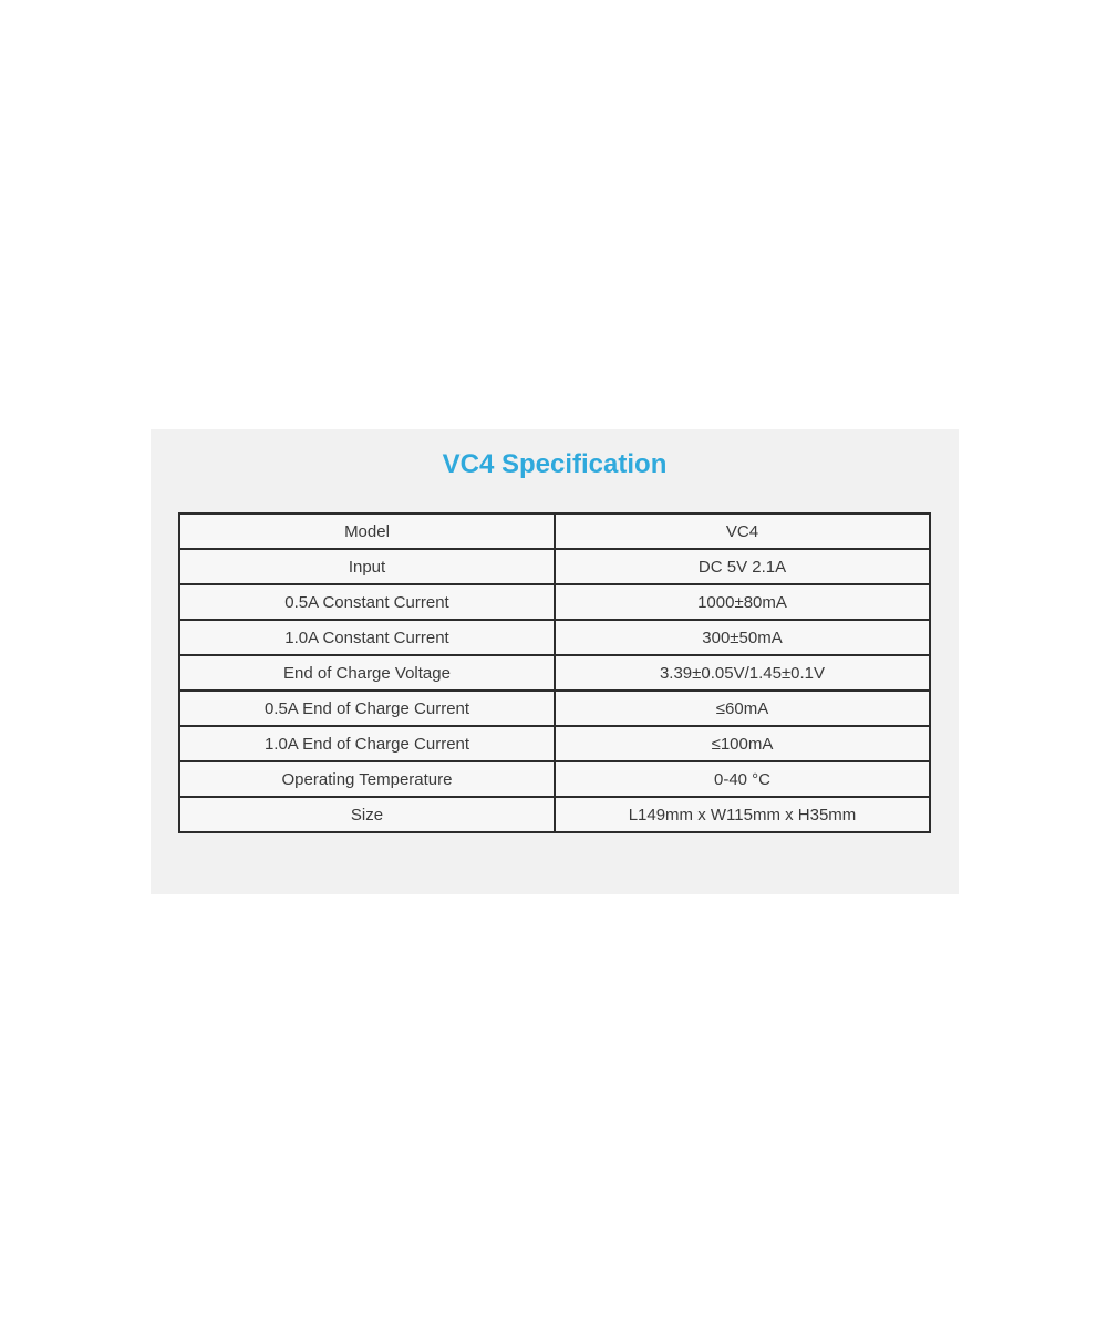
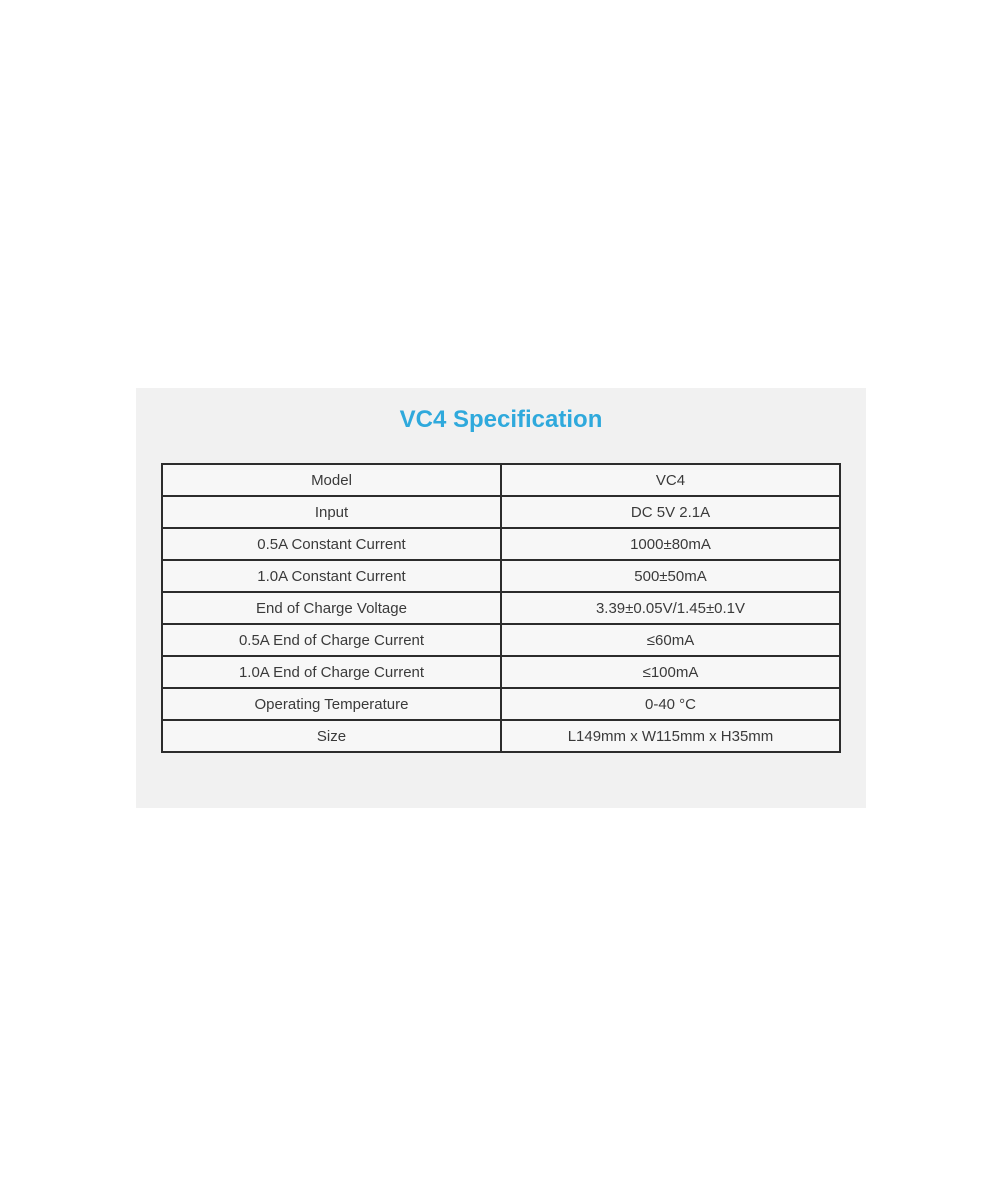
  VC4 Specification
  Model	VC4
  Input	DC 5V 2.1A
  0.5A Constant Current	1000±80mA
- 1.0A Constant Current	300±50mA
+ 1.0A Constant Current	500±50mA
  End of Charge Voltage	3.39±0.05V/1.45±0.1V
  0.5A End of Charge Current	≤60mA
  1.0A End of Charge Current	≤100mA
  Operating Temperature	0-40 °C
  Size	L149mm x W115mm x H35mm
